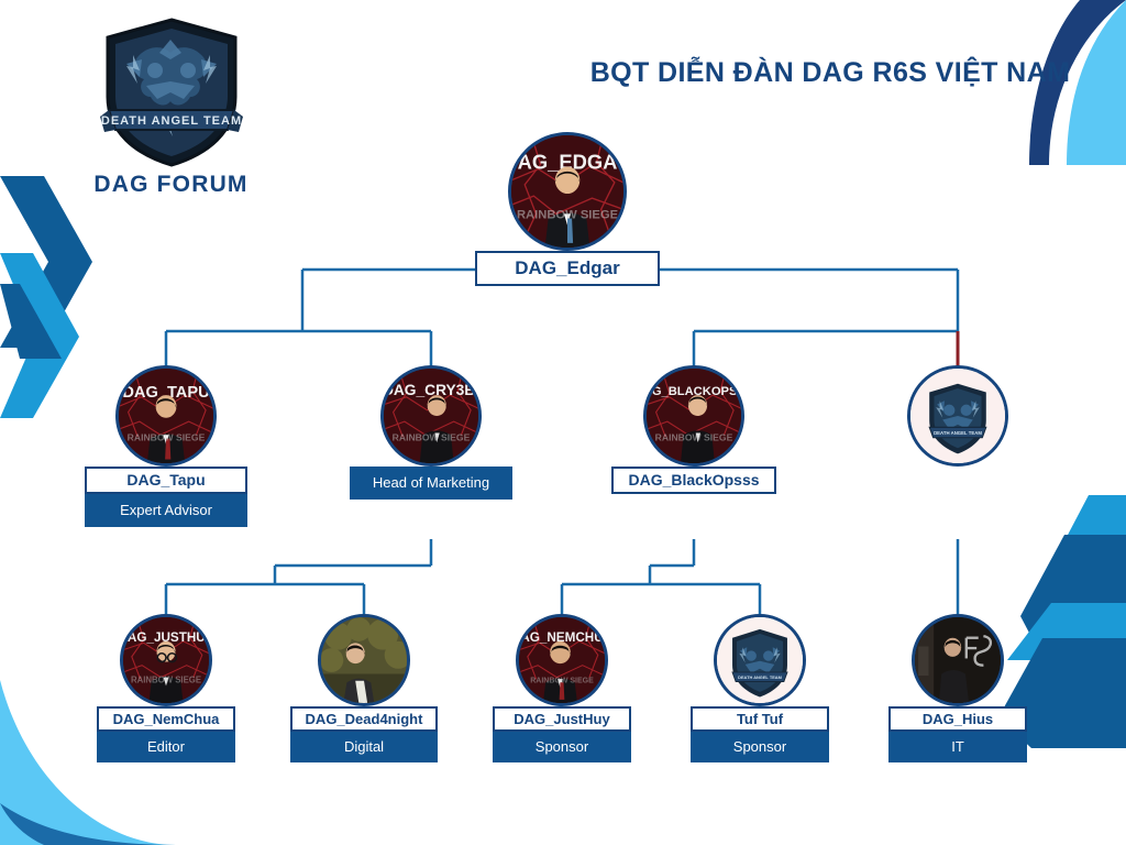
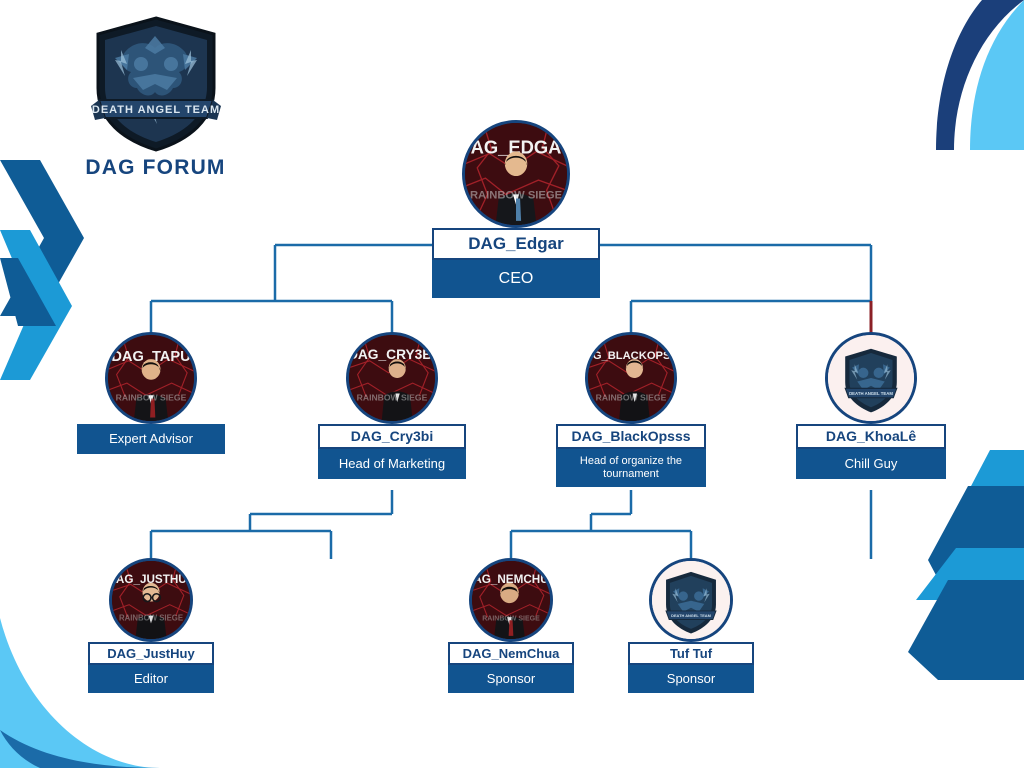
  DEATH ANGEL TEAM
  DAG FORUM
- BQT DIỄN ĐÀN DAG R6S VIỆT NAM
  AG_EDGA
  RAINBOW SIEGE
  DAG_Edgar
+ CEO
  DAG_TAPU
  RAINBOW SIEGE
- DAG_Tapu
  Expert Advisor
  AG_CRY3B
  RAINBOW SIEGE
+ DAG_Cry3bi
  Head of Marketing
  G_BLACKOPS
  RAINBOW SIEGE
  DAG_BlackOpsss
+ Head of organize the tournament
+ DAG_KhoaLê
+ Chill Guy
  AG_JUSTHU
  RAINBOW SIEGE
- DAG_NemChua
+ DAG_JustHuy
  Editor
- DAG_Dead4night
- Digital
  AG_NEMCHU
- DAG_JustHuy
+ DAG_NemChua
  Sponsor
  Tuf Tuf
  Sponsor
- DAG_Hius
- IT
